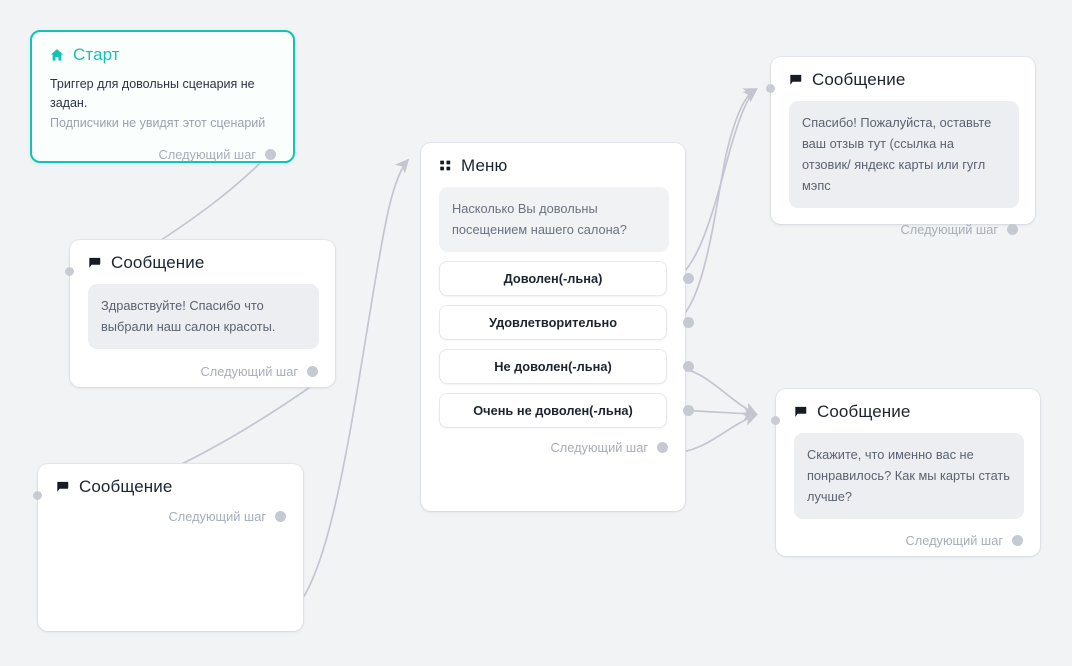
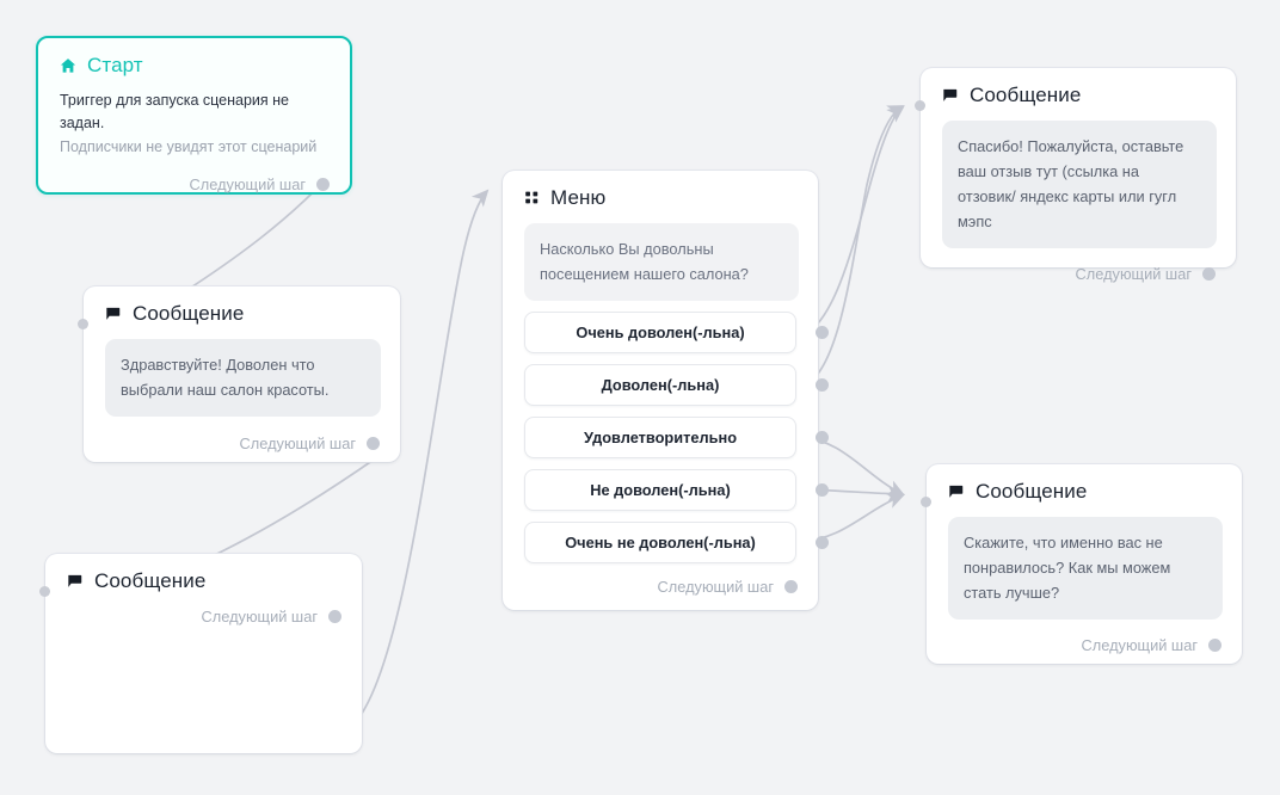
  Старт
- Триггер для довольны сценария не задан.
+ Триггер для запуска сценария не задан.
  Подписчики не увидят этот сценарий
  Следующий шаг
  Сообщение
- Здравствуйте! Спасибо что выбрали наш салон красоты.
+ Здравствуйте! Доволен что выбрали наш салон красоты.
  Следующий шаг
  Сообщение
  Следующий шаг
  Меню
  Насколько Вы довольны посещением нашего салона?
+ Очень доволен(-льна)
  Доволен(-льна)
  Удовлетворительно
  Не доволен(-льна)
  Очень не доволен(-льна)
  Следующий шаг
  Сообщение
  Спасибо! Пожалуйста, оставьте ваш отзыв тут (ссылка на отзовик/ яндекс карты или гугл мэпс
  Следующий шаг
  Сообщение
- Скажите, что именно вас не понравилось? Как мы карты стать лучше?
+ Скажите, что именно вас не понравилось? Как мы можем стать лучше?
  Следующий шаг
